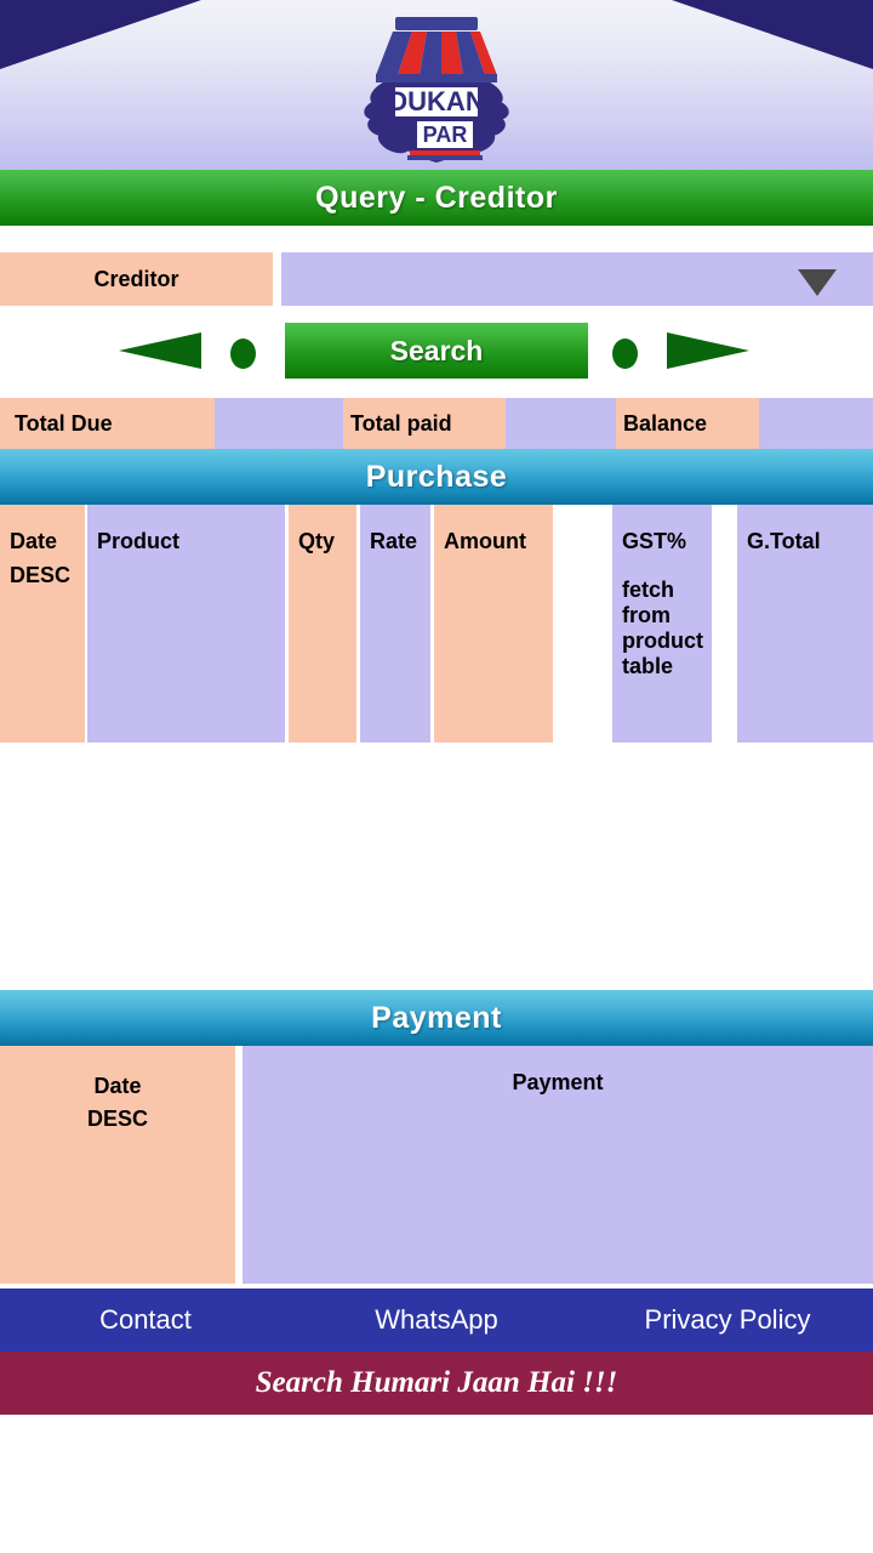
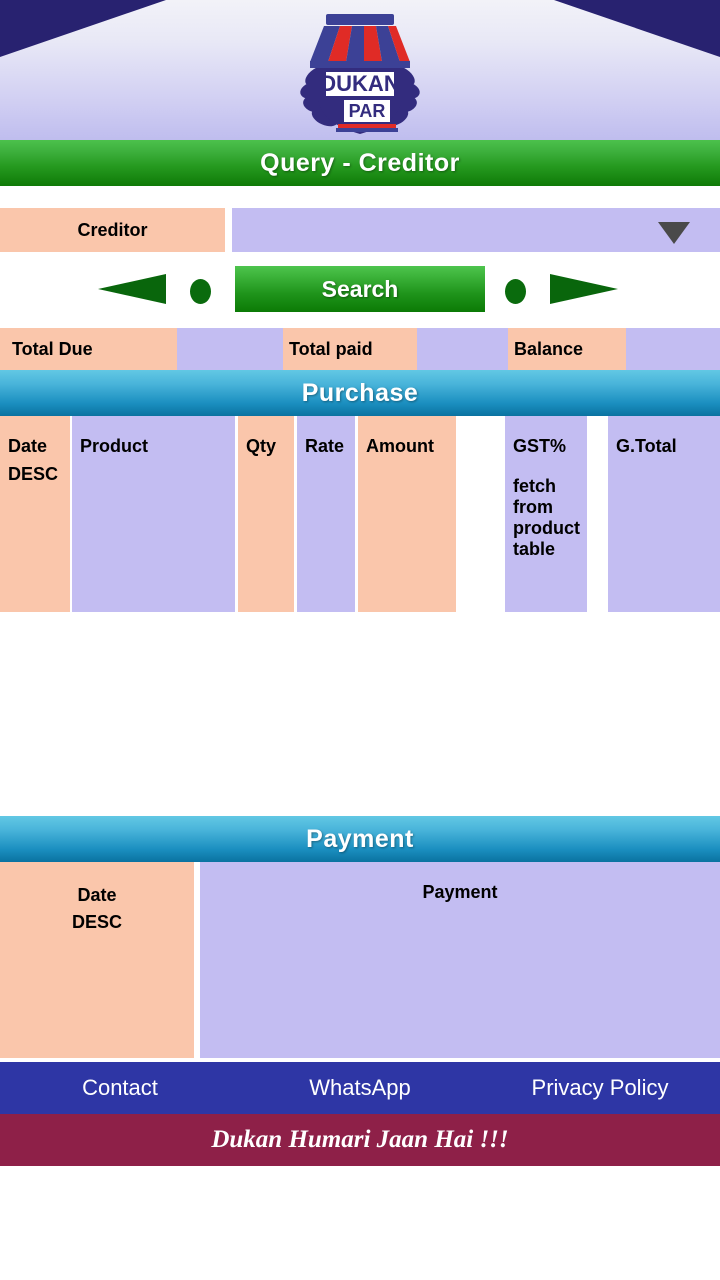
  DUKAN
  PAR
  Query - Creditor
  Creditor
  Search
  Total Due
  Total paid
  Balance
  Purchase
  Date
  DESC
  Product
  Qty
  Rate
  Amount
  GST%
  fetch from product table
  G.Total
  Payment
  Date
  DESC
  Payment
  Contact
  WhatsApp
  Privacy Policy
- Search Humari Jaan Hai !!!
+ Dukan Humari Jaan Hai !!!
